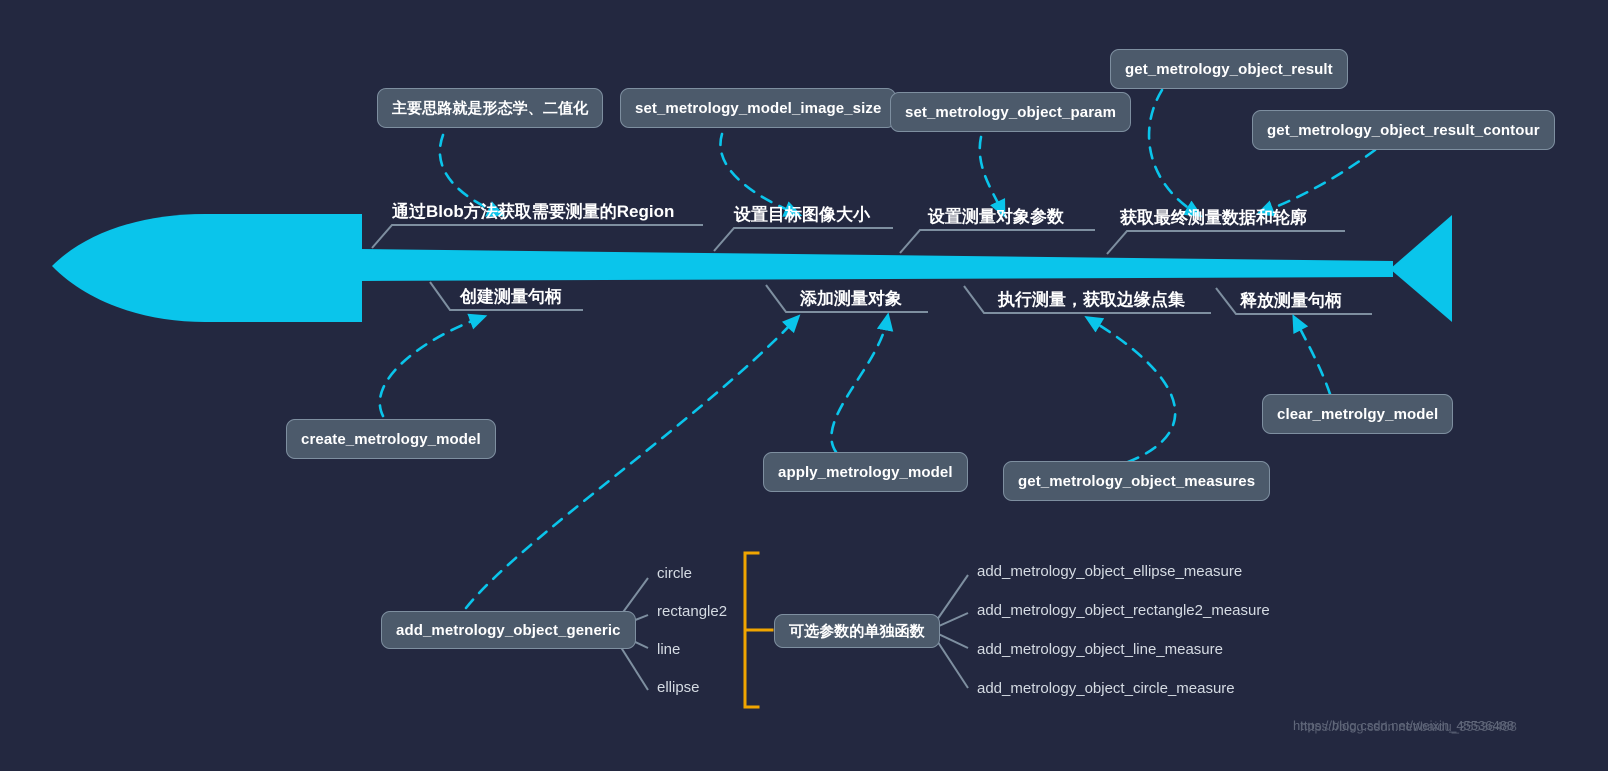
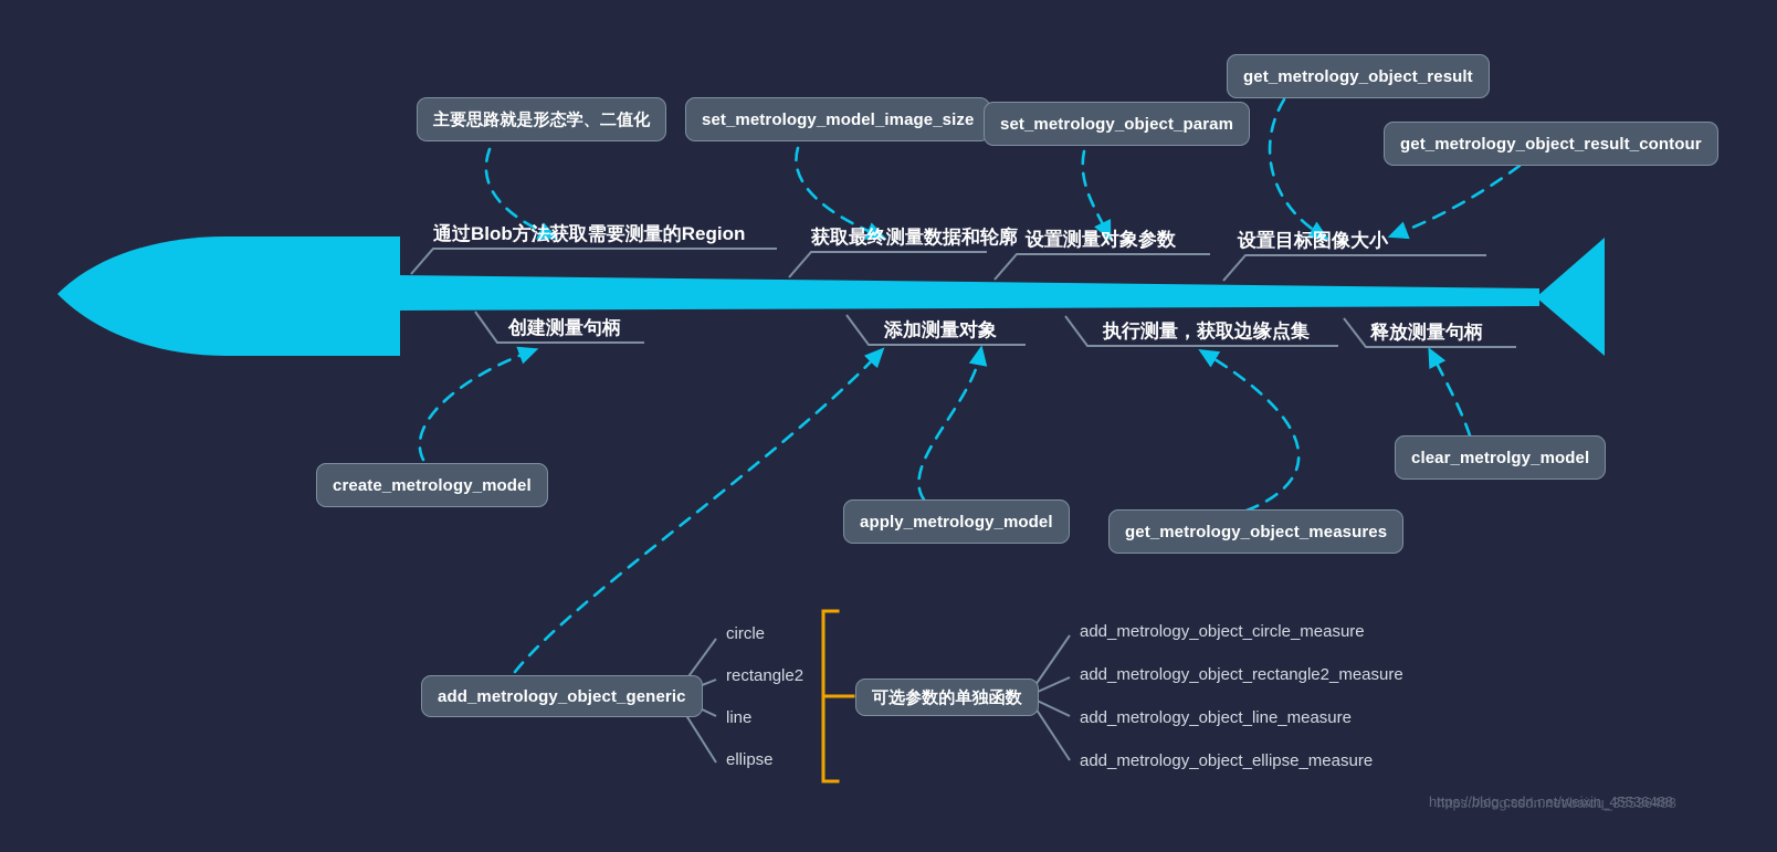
  通过Blob方法获取需要测量的Region
- 设置目标图像大小
+ 获取最终测量数据和轮廓
  设置测量对象参数
- 获取最终测量数据和轮廓
+ 设置目标图像大小
  创建测量句柄
  添加测量对象
  执行测量，获取边缘点集
  释放测量句柄
  主要思路就是形态学、二值化
  set_metrology_model_image_size
  set_metrology_object_param
  get_metrology_object_result
  get_metrology_object_result_contour
  create_metrology_model
  apply_metrology_model
  get_metrology_object_measures
  clear_metrolgy_model
  add_metrology_object_generic
  circle
  rectangle2
  line
  ellipse
  可选参数的单独函数
- add_metrology_object_ellipse_measure
+ add_metrology_object_circle_measure
  add_metrology_object_rectangle2_measure
  add_metrology_object_line_measure
- add_metrology_object_circle_measure
+ add_metrology_object_ellipse_measure
  https://blog.csdn.net/weixin_45536488
  https://blog.csdn.net/baidu_35536488
